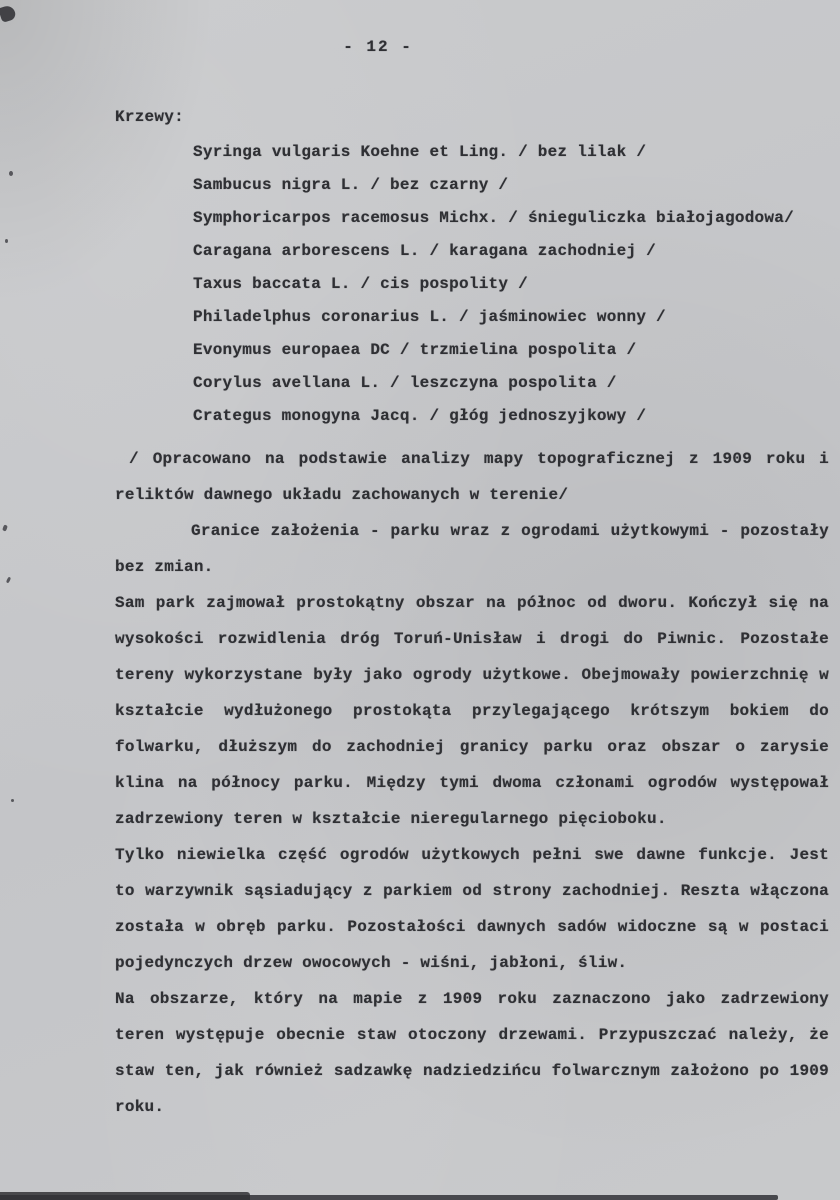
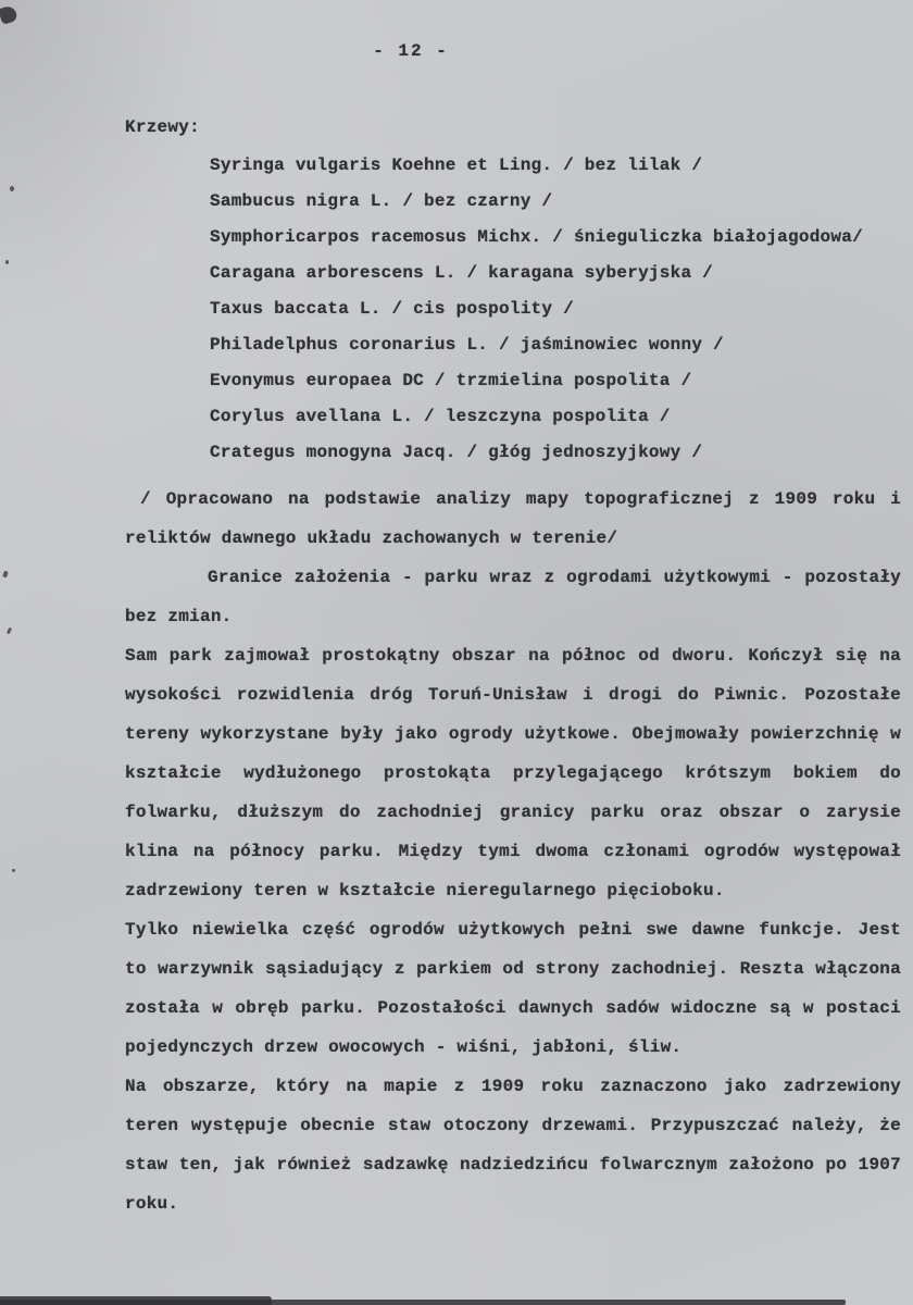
  - 12 -
  Krzewy:
  Syringa vulgaris Koehne et Ling. / bez lilak /
  Sambucus nigra L. / bez czarny /
  Symphoricarpos racemosus Michx. / śnieguliczka białojagodowa/
- Caragana arborescens L. / karagana zachodniej /
+ Caragana arborescens L. / karagana syberyjska /
  Taxus baccata L. / cis pospolity /
  Philadelphus coronarius L. / jaśminowiec wonny /
  Evonymus europaea DC / trzmielina pospolita /
  Corylus avellana L. / leszczyna pospolita /
  Crategus monogyna Jacq. / głóg jednoszyjkowy /
  / Opracowano na podstawie analizy mapy topograficznej z 1909 roku i reliktów dawnego układu zachowanych w terenie/
  Granice założenia - parku wraz z ogrodami użytkowymi - pozostały bez zmian.
  Sam park zajmował prostokątny obszar na północ od dworu. Kończył się na wysokości rozwidlenia dróg Toruń-Unisław i drogi do Piwnic. Pozostałe tereny wykorzystane były jako ogrody użytkowe. Obejmowały powierzchnię w kształcie wydłużonego prostokąta przylegającego krótszym bokiem do folwarku, dłuższym do zachodniej granicy parku oraz obszar o zarysie klina na północy parku. Między tymi dwoma członami ogrodów występował zadrzewiony teren w kształcie nieregularnego pięcioboku.
  Tylko niewielka część ogrodów użytkowych pełni swe dawne funkcje. Jest to warzywnik sąsiadujący z parkiem od strony zachodniej. Reszta włączona została w obręb parku. Pozostałości dawnych sadów widoczne są w postaci pojedynczych drzew owocowych - wiśni, jabłoni, śliw.
- Na obszarze, który na mapie z 1909 roku zaznaczono jako zadrzewiony teren występuje obecnie staw otoczony drzewami. Przypuszczać należy, że staw ten, jak również sadzawkę nadziedzińcu folwarcznym założono po 1909 roku.
+ Na obszarze, który na mapie z 1909 roku zaznaczono jako zadrzewiony teren występuje obecnie staw otoczony drzewami. Przypuszczać należy, że staw ten, jak również sadzawkę nadziedzińcu folwarcznym założono po 1907 roku.
